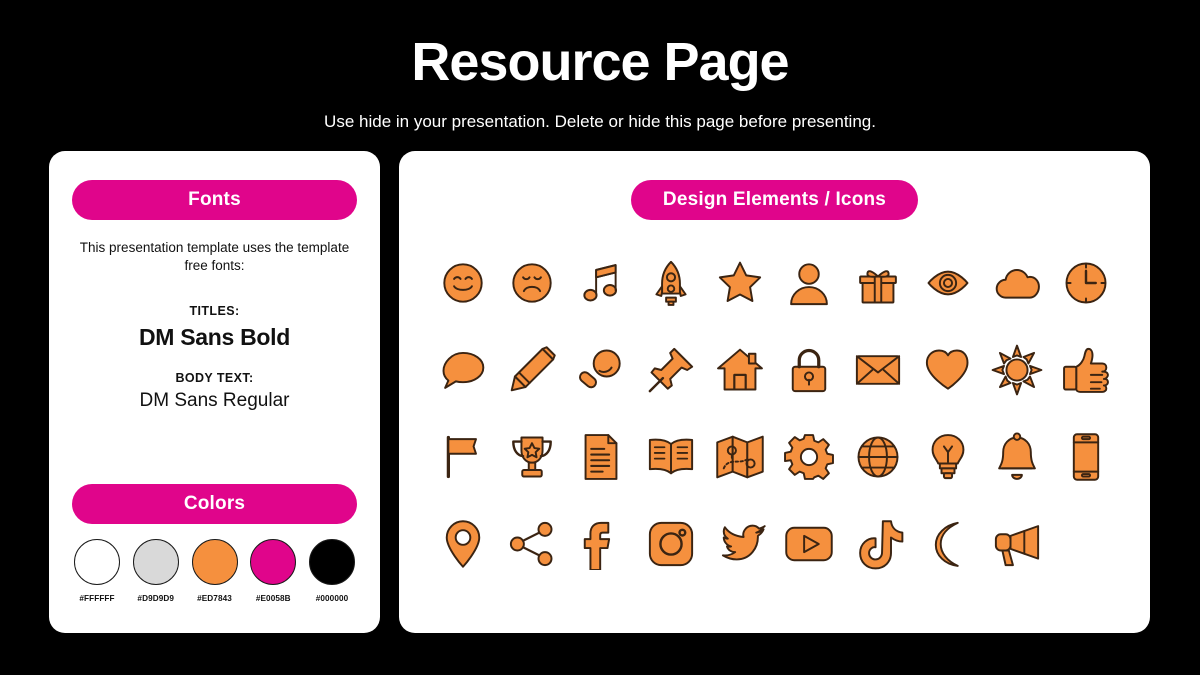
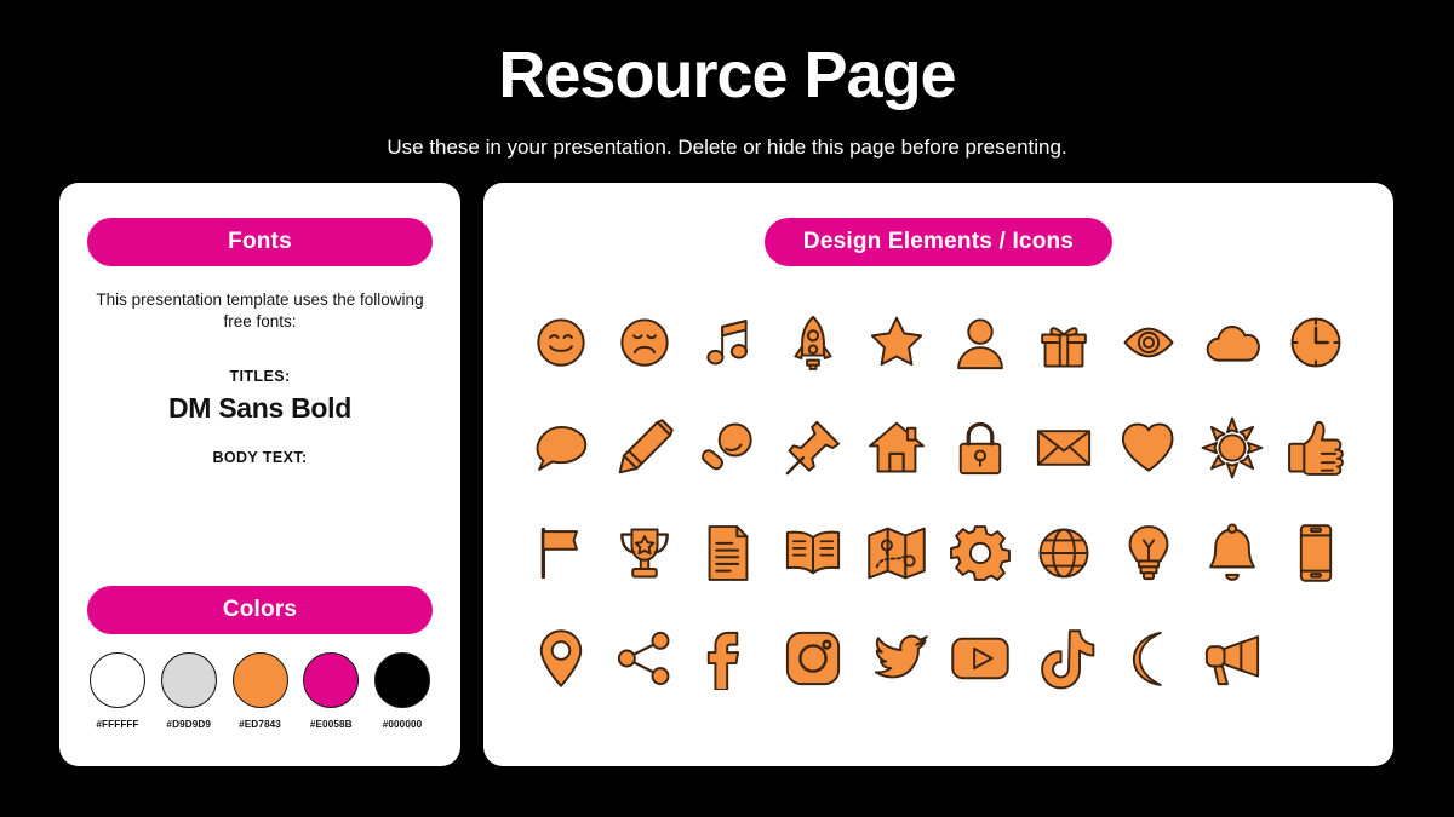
  Resource Page
- Use hide in your presentation. Delete or hide this page before presenting.
+ Use these in your presentation. Delete or hide this page before presenting.
  Fonts
- This presentation template uses the template free fonts:
+ This presentation template uses the following free fonts:
  TITLES:
  DM Sans Bold
  BODY TEXT:
- DM Sans Regular
  Colors
  #FFFFFF
  #D9D9D9
  #ED7843
  #E0058B
  #000000
  Design Elements / Icons
